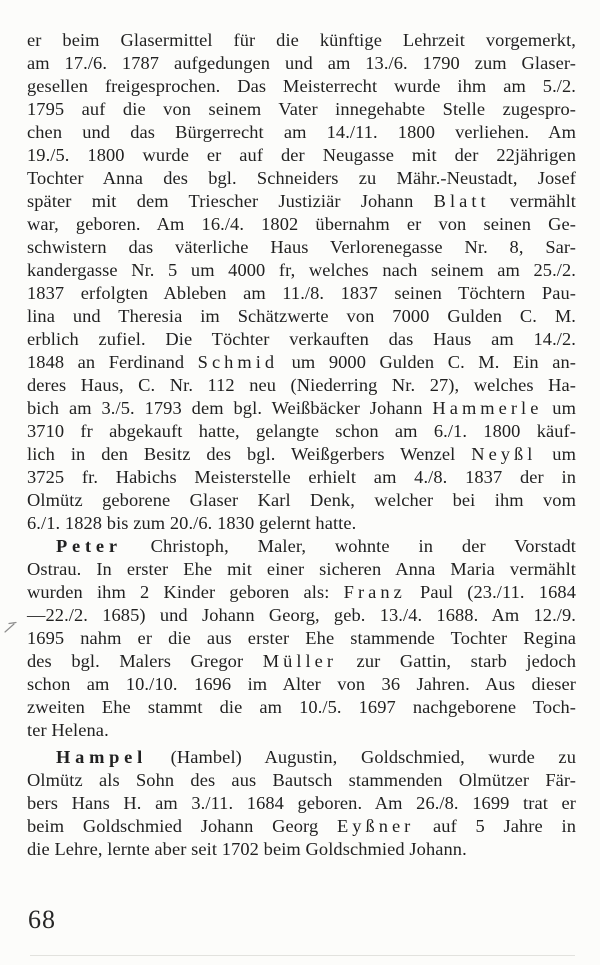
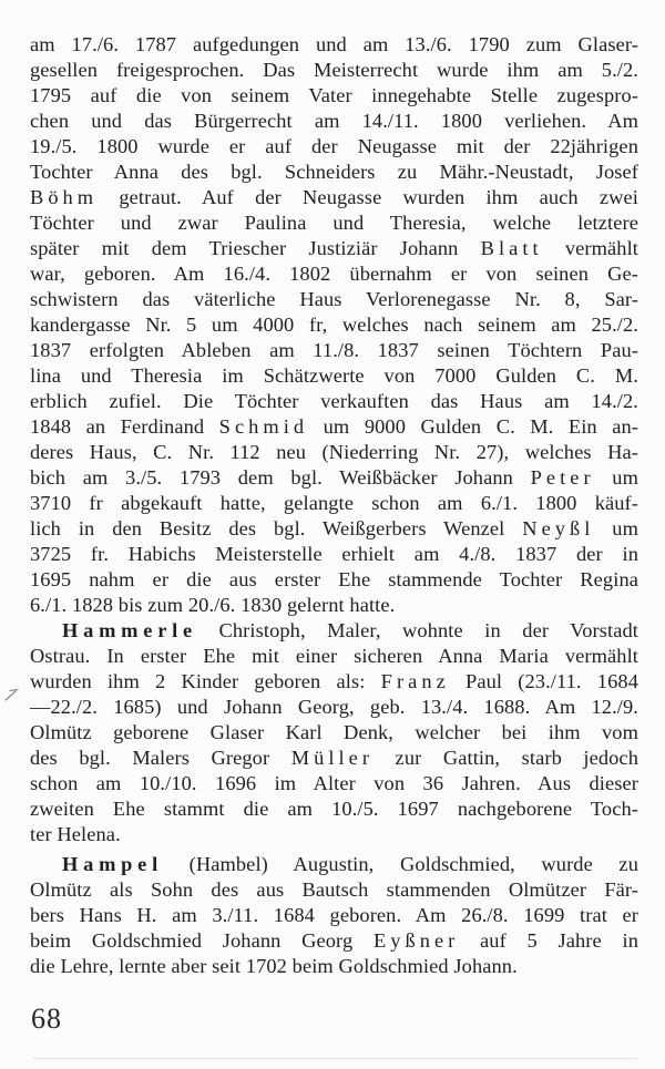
- er beim Glasermittel für die künftige Lehrzeit vorgemerkt,
  am 17./6. 1787 aufgedungen und am 13./6. 1790 zum Glaser-
  gesellen freigesprochen. Das Meisterrecht wurde ihm am 5./2.
  1795 auf die von seinem Vater innegehabte Stelle zugespro-
  chen und das Bürgerrecht am 14./11. 1800 verliehen. Am
  19./5. 1800 wurde er auf der Neugasse mit der 22jährigen
  Tochter Anna des bgl. Schneiders zu Mähr.-Neustadt, Josef
+ Böhm getraut. Auf der Neugasse wurden ihm auch zwei
+ Töchter und zwar Paulina und Theresia, welche letztere
  später mit dem Triescher Justiziär Johann Blatt vermählt
  war, geboren. Am 16./4. 1802 übernahm er von seinen Ge-
  schwistern das väterliche Haus Verlorenegasse Nr. 8, Sar-
  kandergasse Nr. 5 um 4000 fr, welches nach seinem am 25./2.
  1837 erfolgten Ableben am 11./8. 1837 seinen Töchtern Pau-
  lina und Theresia im Schätzwerte von 7000 Gulden C. M.
  erblich zufiel. Die Töchter verkauften das Haus am 14./2.
  1848 an Ferdinand Schmid um 9000 Gulden C. M. Ein an-
  deres Haus, C. Nr. 112 neu (Niederring Nr. 27), welches Ha-
- bich am 3./5. 1793 dem bgl. Weißbäcker Johann Hammerle um
+ bich am 3./5. 1793 dem bgl. Weißbäcker Johann Peter um
  3710 fr abgekauft hatte, gelangte schon am 6./1. 1800 käuf-
  lich in den Besitz des bgl. Weißgerbers Wenzel Neyßl um
  3725 fr. Habichs Meisterstelle erhielt am 4./8. 1837 der in
- Olmütz geborene Glaser Karl Denk, welcher bei ihm vom
+ 1695 nahm er die aus erster Ehe stammende Tochter Regina
  6./1. 1828 bis zum 20./6. 1830 gelernt hatte.
- Peter Christoph, Maler, wohnte in der Vorstadt
+ Hammerle Christoph, Maler, wohnte in der Vorstadt
  Ostrau. In erster Ehe mit einer sicheren Anna Maria vermählt
  wurden ihm 2 Kinder geboren als: Franz Paul (23./11. 1684
  —22./2. 1685) und Johann Georg, geb. 13./4. 1688. Am 12./9.
- 1695 nahm er die aus erster Ehe stammende Tochter Regina
+ Olmütz geborene Glaser Karl Denk, welcher bei ihm vom
  des bgl. Malers Gregor Müller zur Gattin, starb jedoch
  schon am 10./10. 1696 im Alter von 36 Jahren. Aus dieser
  zweiten Ehe stammt die am 10./5. 1697 nachgeborene Toch-
  ter Helena.
  Hampel (Hambel) Augustin, Goldschmied, wurde zu
  Olmütz als Sohn des aus Bautsch stammenden Olmützer Fär-
  bers Hans H. am 3./11. 1684 geboren. Am 26./8. 1699 trat er
  beim Goldschmied Johann Georg Eyßner auf 5 Jahre in
  die Lehre, lernte aber seit 1702 beim Goldschmied Johann.
  68
